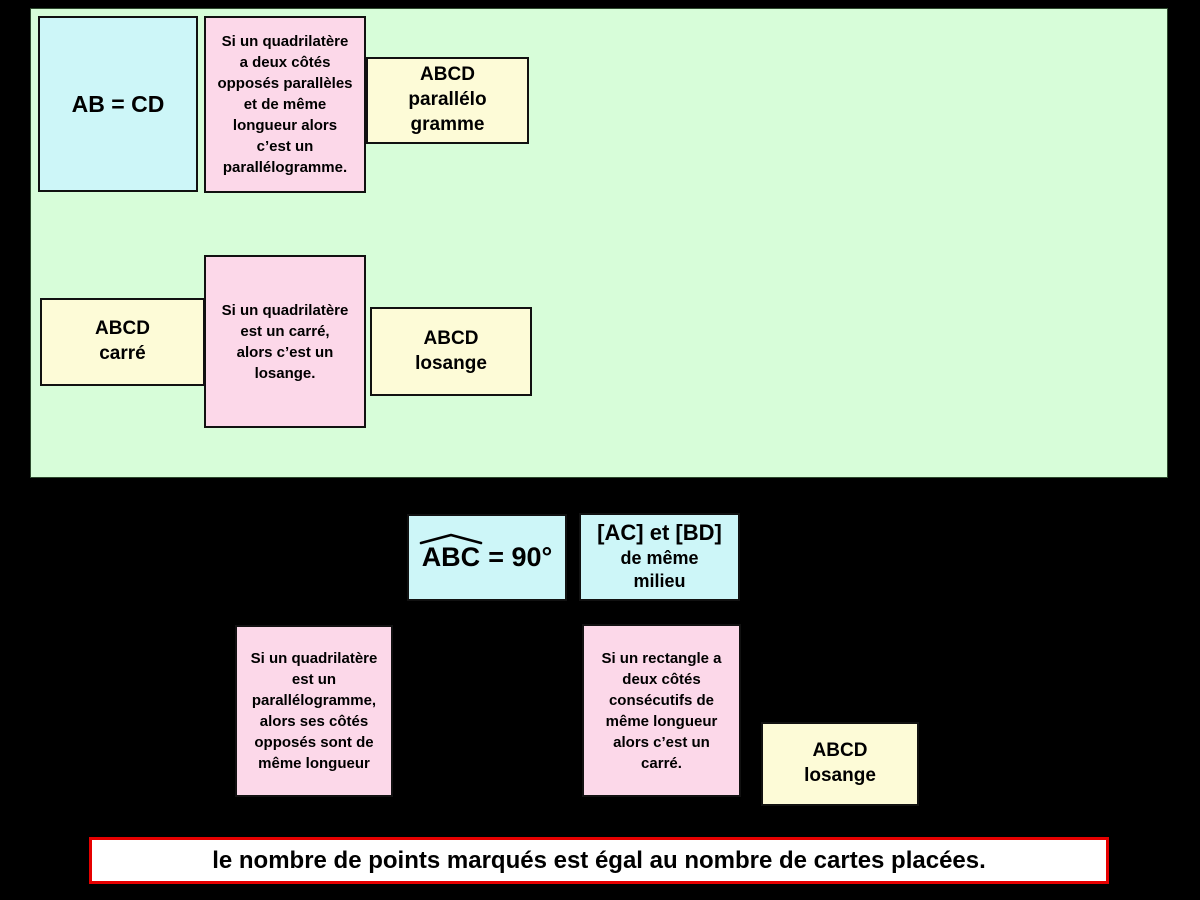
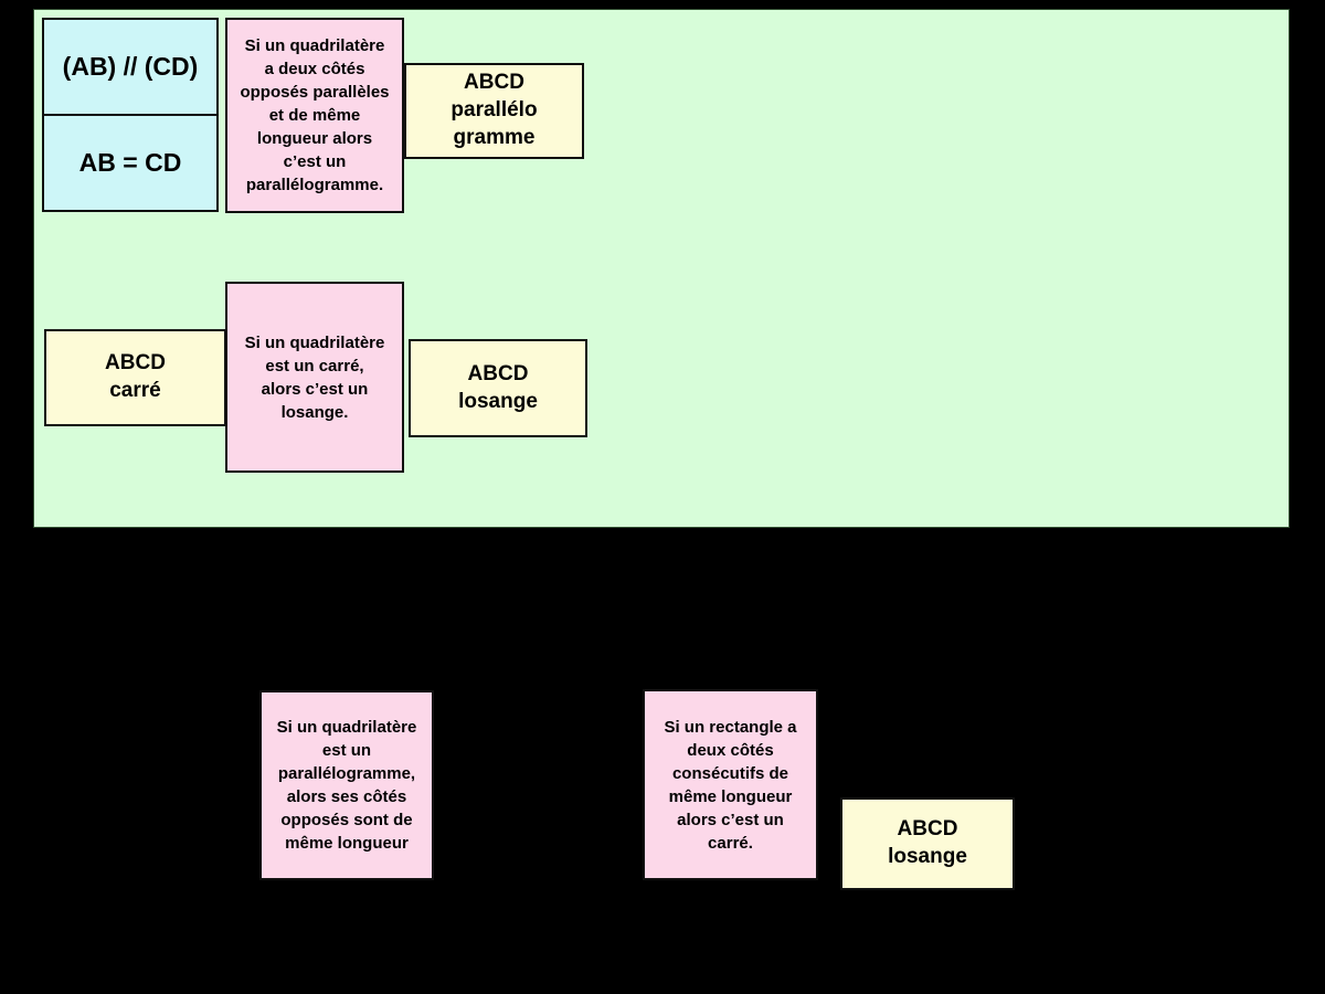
+ (AB) // (CD)
  AB = CD
  Si un quadrilatère
  a deux côtés
  opposés parallèles
  et de même
  longueur alors
  c’est un
  parallélogramme.
  ABCD
  parallélo
  gramme
  ABCD
  carré
  Si un quadrilatère
  est un carré,
  alors c’est un
  losange.
  ABCD
  losange
- ABC
- = 90°
- [AC] et [BD]
- de même
- milieu
  Si un quadrilatère
  est un
  parallélogramme,
  alors ses côtés
  opposés sont de
  même longueur
  Si un rectangle a
  deux côtés
  consécutifs de
  même longueur
  alors c’est un
  carré.
  ABCD
  losange
- le nombre de points marqués est égal au nombre de cartes placées.
